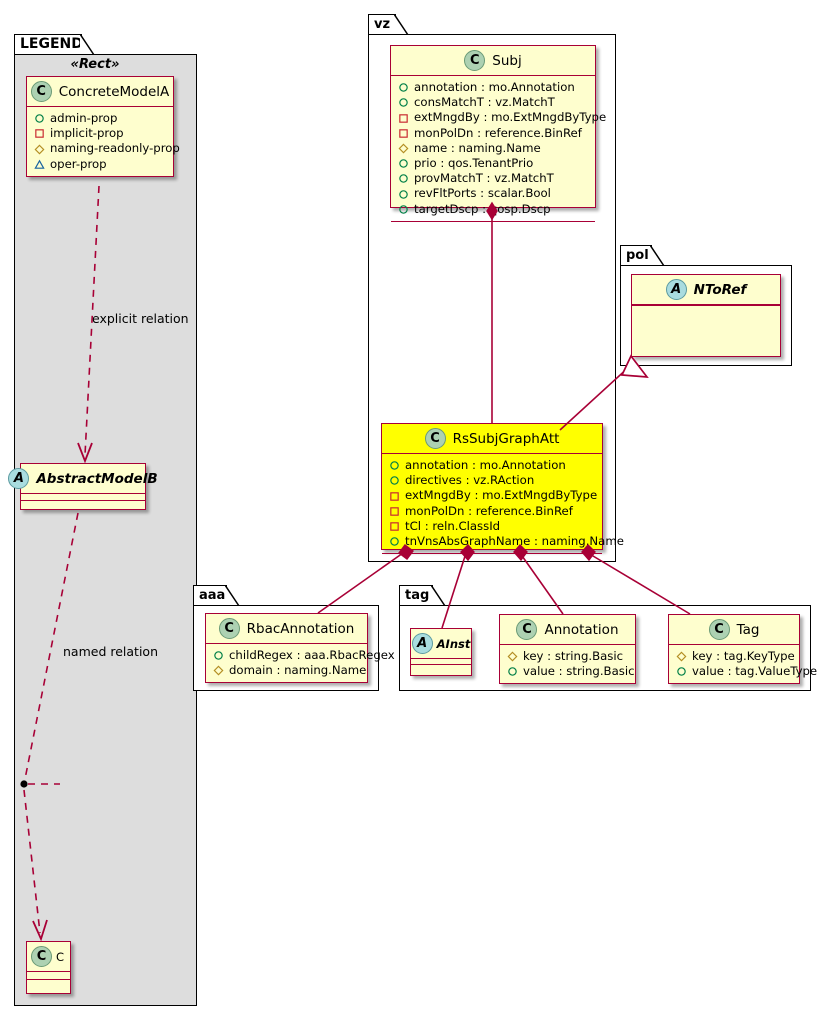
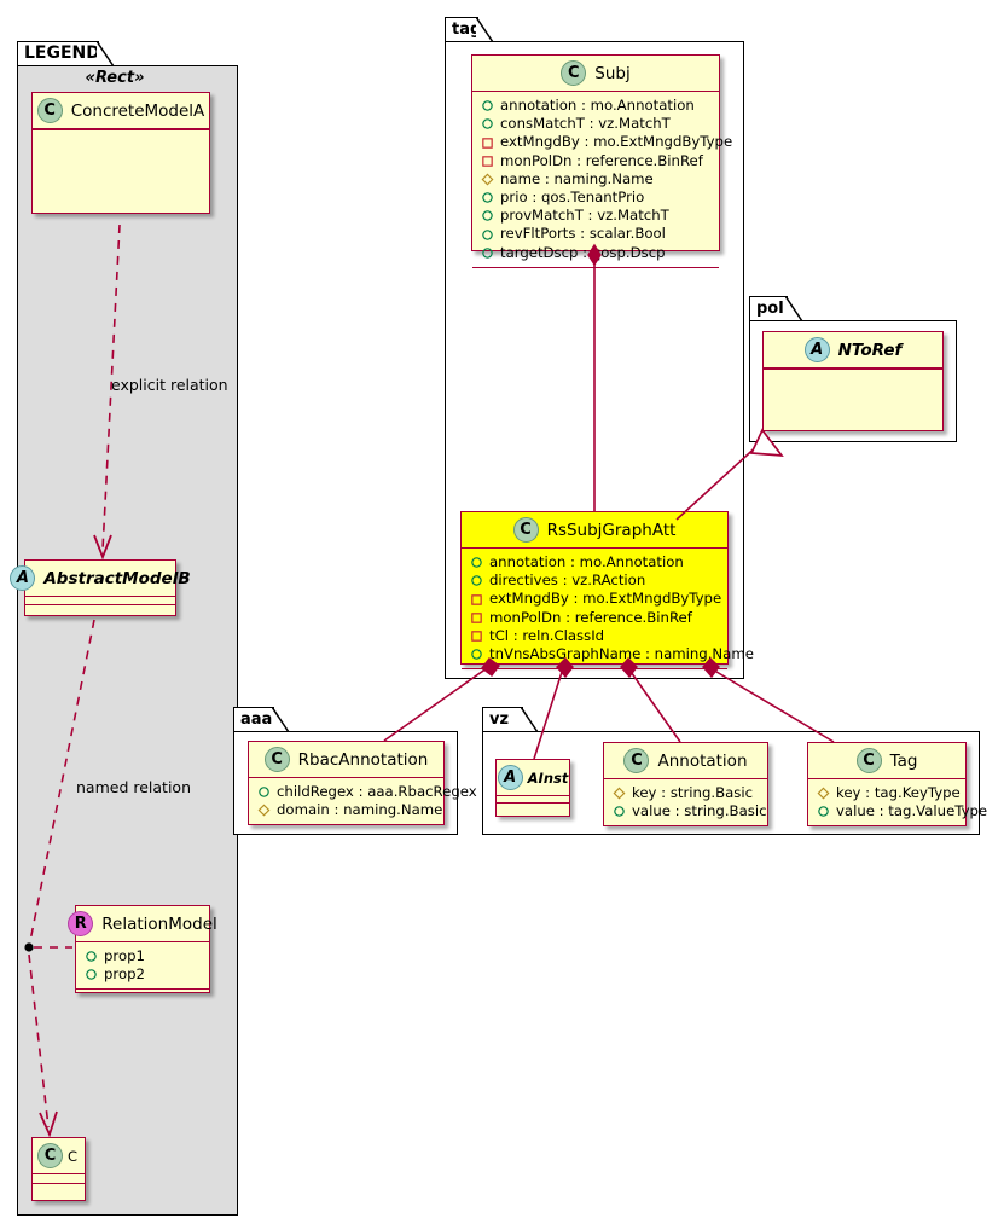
  LEGEND
  «Rect»
  C
  ConcreteModelA
- admin-prop
- implicit-prop
- naming-readonly-prop
- oper-prop
  A
  AbstractModelB
+ R
+ RelationModel
+ prop1
+ prop2
  C
  C
  explicit relation
  named relation
- vz
+ tag
  C
  Subj
  annotation : mo.Annotation
  consMatchT : vz.MatchT
  extMngdBy : mo.ExtMngdByType
  monPolDn : reference.BinRef
  name : naming.Name
  prio : qos.TenantPrio
  provMatchT : vz.MatchT
  revFltPorts : scalar.Bool
  targetDscp :osp.Dscp
  C
  RsSubjGraphAtt
  annotation : mo.Annotation
  directives : vz.RAction
  extMngdBy : mo.ExtMngdByType
  monPolDn : reference.BinRef
  tCl : reln.ClassId
  tnVnsAbsGraphName : naming.Name
  pol
  A
  NToRef
  aaa
  C
  RbacAnnotation
  childRegex : aaa.RbacRegex
  domain : naming.Name
- tag
+ vz
  A
  AInst
  C
  Annotation
  key : string.Basic
  value : string.Basic
  C
  Tag
  key : tag.KeyType
  value : tag.ValueType
